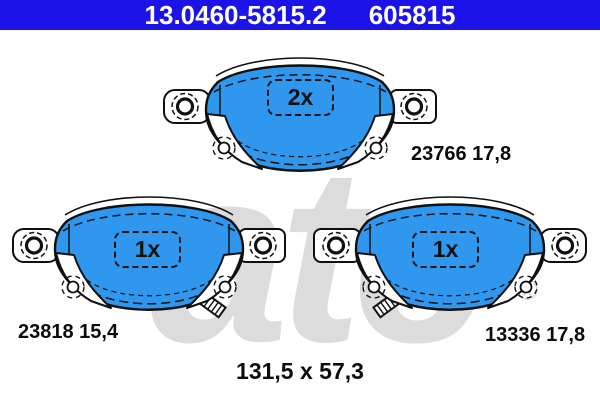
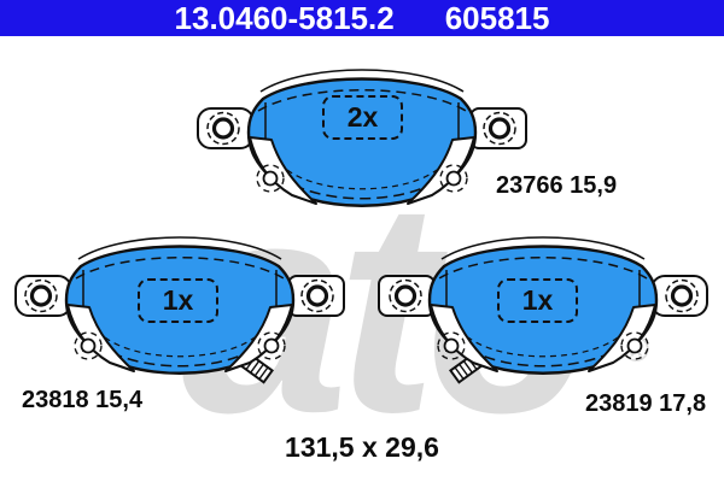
  13.0460-5815.2
  605815
  2x
  1x
  1x
- 23766 17,8
+ 23766 15,9
  23818 15,4
- 13336 17,8
+ 23819 17,8
- 131,5 x 57,3
+ 131,5 x 29,6
